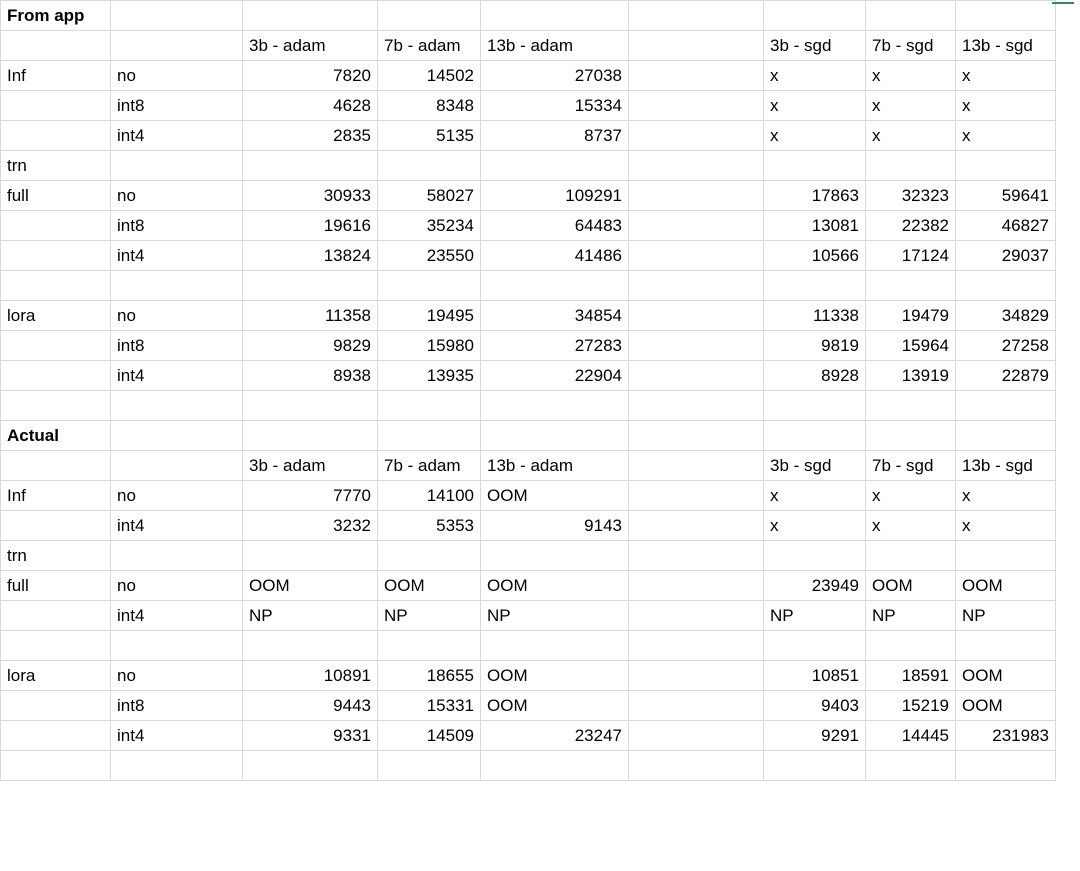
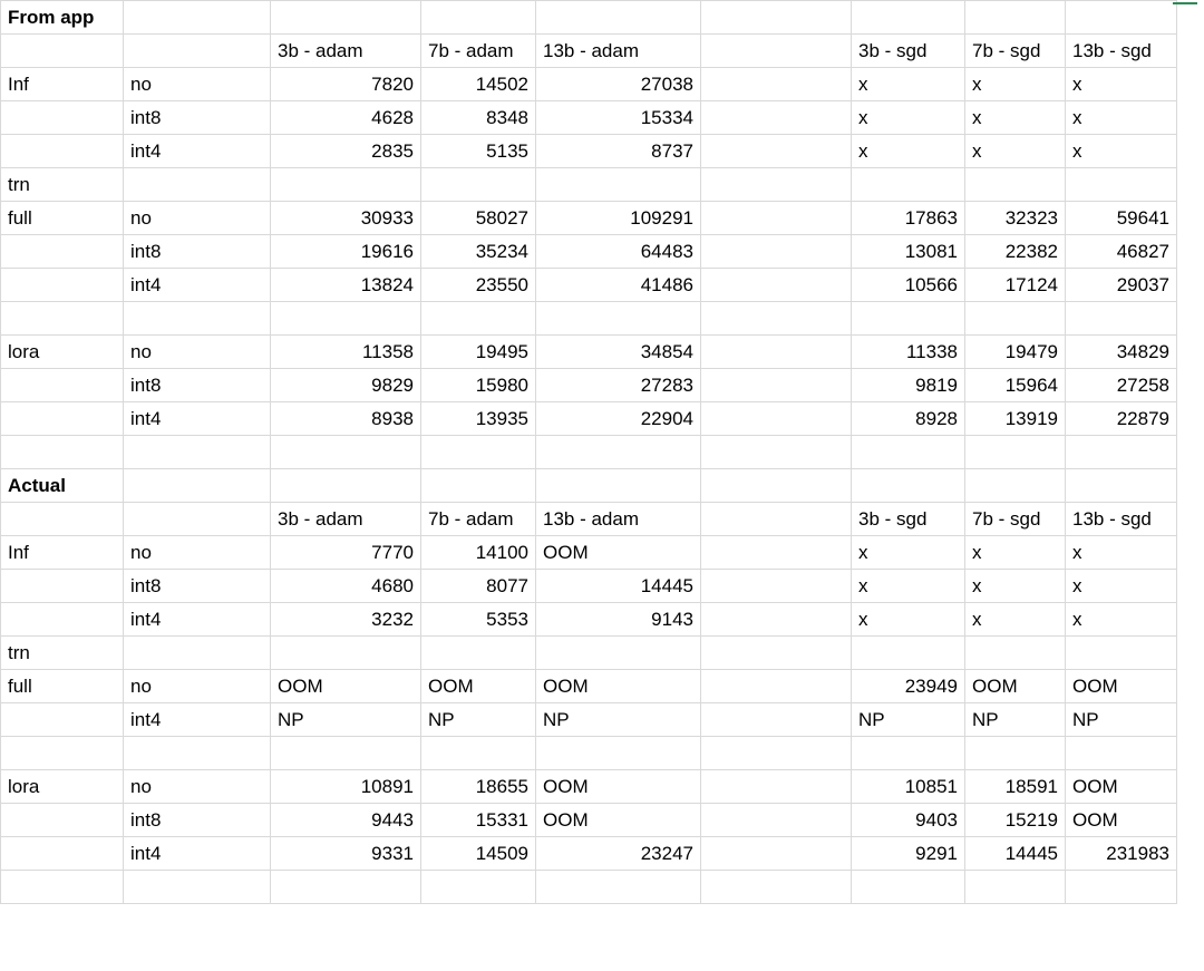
  From app
  		3b - adam	7b - adam	13b - adam		3b - sgd	7b - sgd	13b - sgd
  Inf	no	7820	14502	27038		x	x	x
  	int8	4628	8348	15334		x	x	x
  	int4	2835	5135	8737		x	x	x
  trn
  full	no	30933	58027	109291		17863	32323	59641
  	int8	19616	35234	64483		13081	22382	46827
  	int4	13824	23550	41486		10566	17124	29037
  lora	no	11358	19495	34854		11338	19479	34829
  	int8	9829	15980	27283		9819	15964	27258
  	int4	8938	13935	22904		8928	13919	22879
  Actual
  		3b - adam	7b - adam	13b - adam		3b - sgd	7b - sgd	13b - sgd
  Inf	no	7770	14100	OOM		x	x	x
+ 	int8	4680	8077	14445		x	x	x
  	int4	3232	5353	9143		x	x	x
  trn
  full	no	OOM	OOM	OOM		23949	OOM	OOM
  	int4	NP	NP	NP		NP	NP	NP
  lora	no	10891	18655	OOM		10851	18591	OOM
  	int8	9443	15331	OOM		9403	15219	OOM
  	int4	9331	14509	23247		9291	14445	231983
